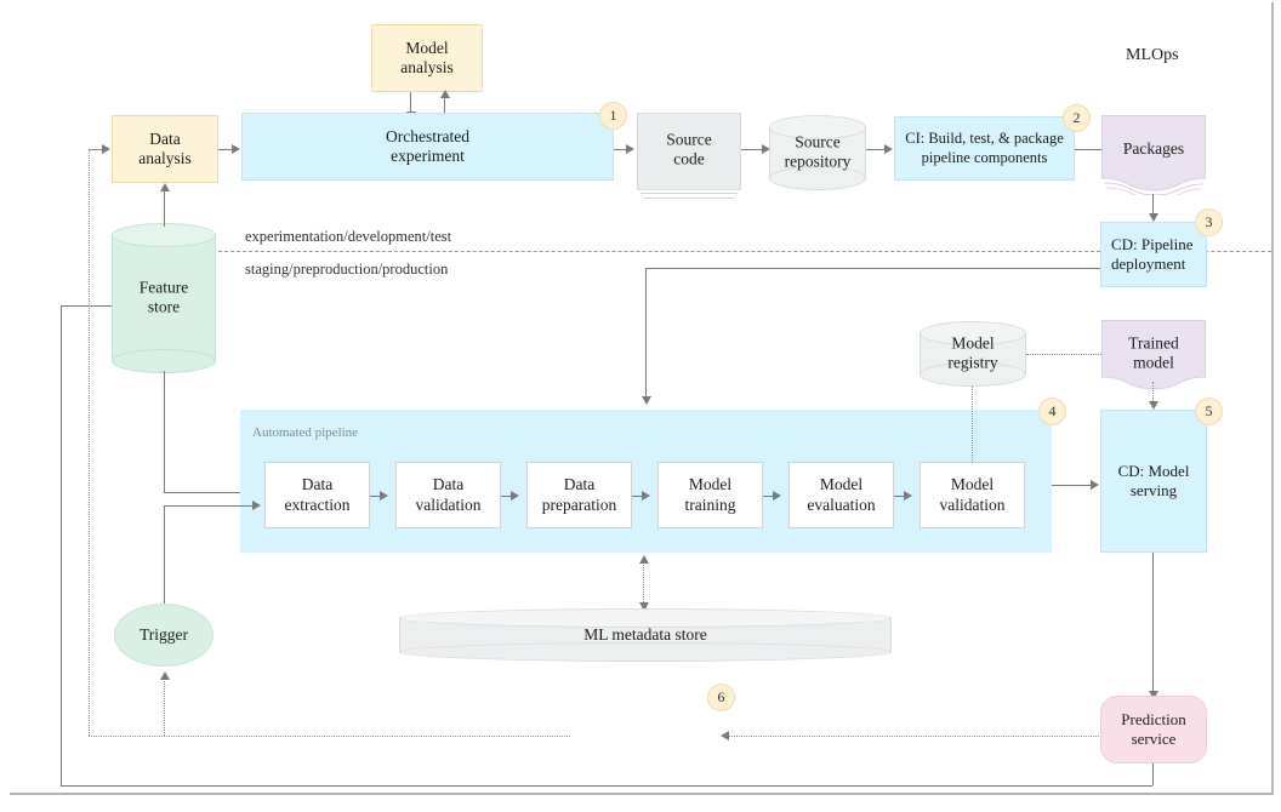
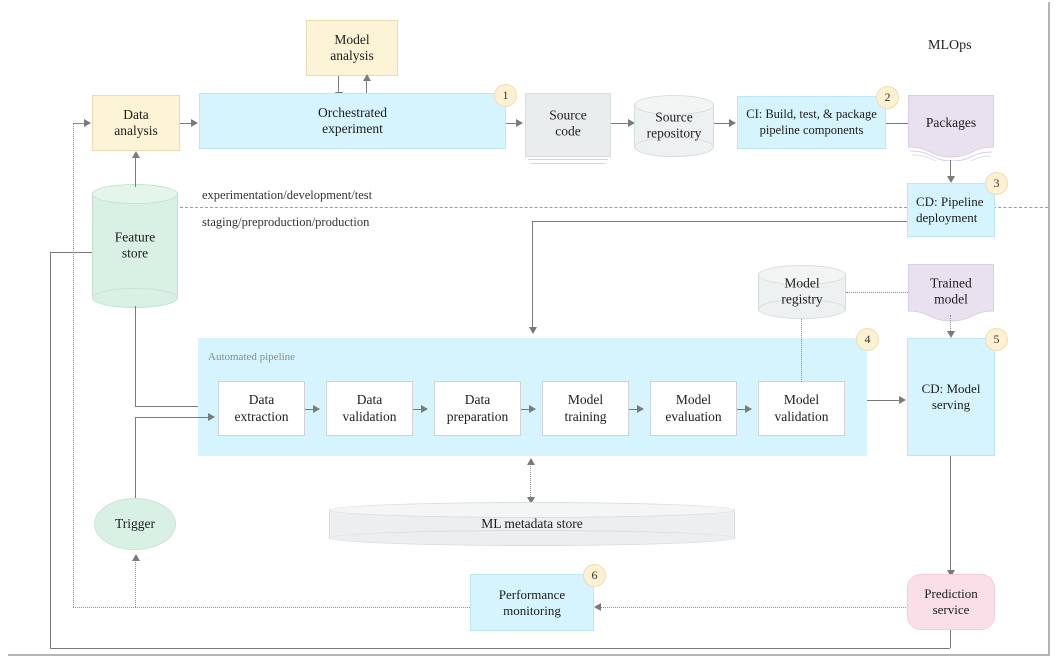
  MLOps
  Model
  analysis
  Data
  analysis
  Orchestrated
  experiment
  1
  Source
  code
  Source
  repository
  CI: Build, test, & package
  pipeline components
  2
  Packages
  experimentation/development/test
  staging/preproduction/production
  CD: Pipeline
  deployment
  3
  Feature
  store
  Automated pipeline
  4
  Data
  extraction
  Data
  validation
  Data
  preparation
  Model
  training
  Model
  evaluation
  Model
  validation
  Model
  registry
  Trained
  model
  CD: Model
  serving
  5
  ML metadata store
  Trigger
+ Performance
+ monitoring
  6
  Prediction
  service
